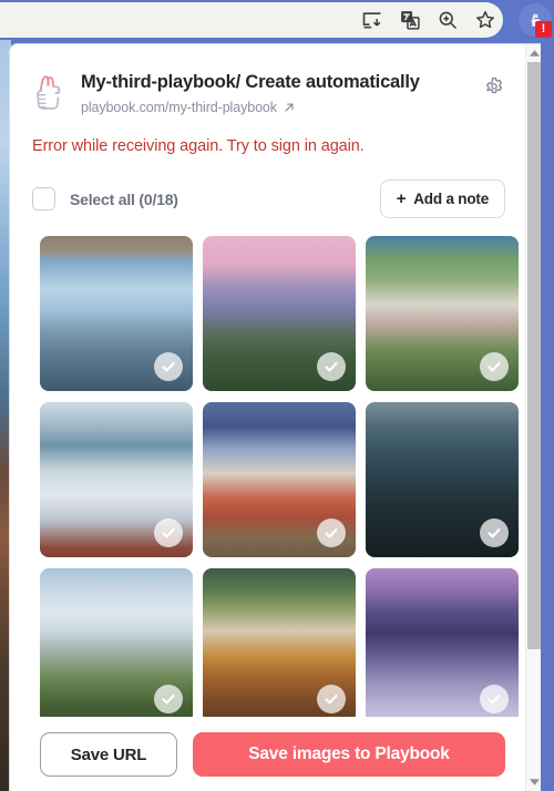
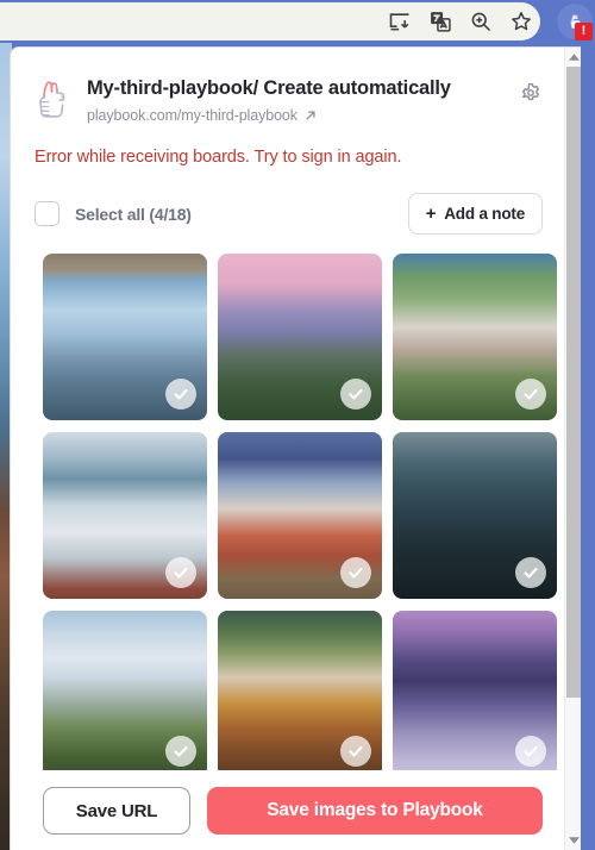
  !
  My-third-playbook/ Create automatically
  playbook.com/my-third-playbook
- Error while receiving again. Try to sign in again.
+ Error while receiving boards. Try to sign in again.
- Select all (0/18)
+ Select all (4/18)
  +
  Add a note
  Save URL
  Save images to Playbook
